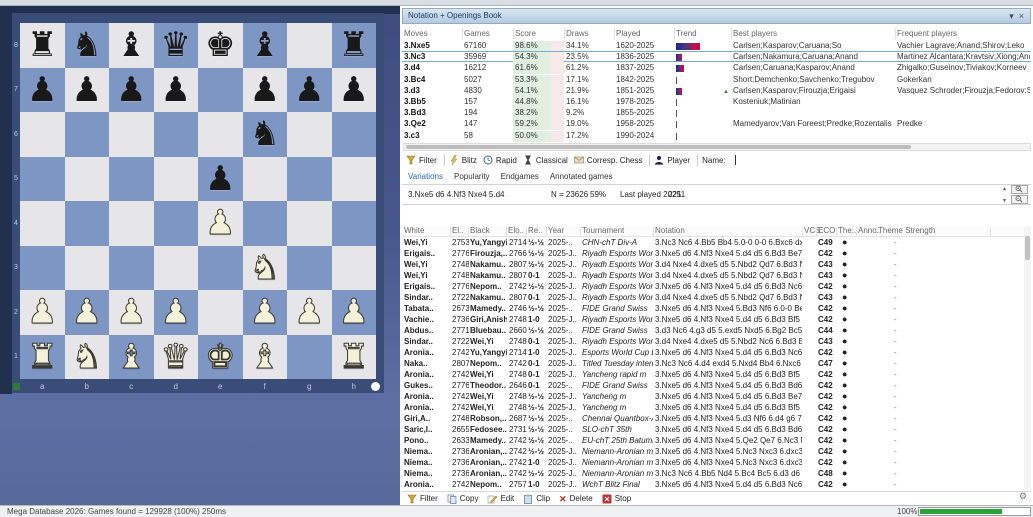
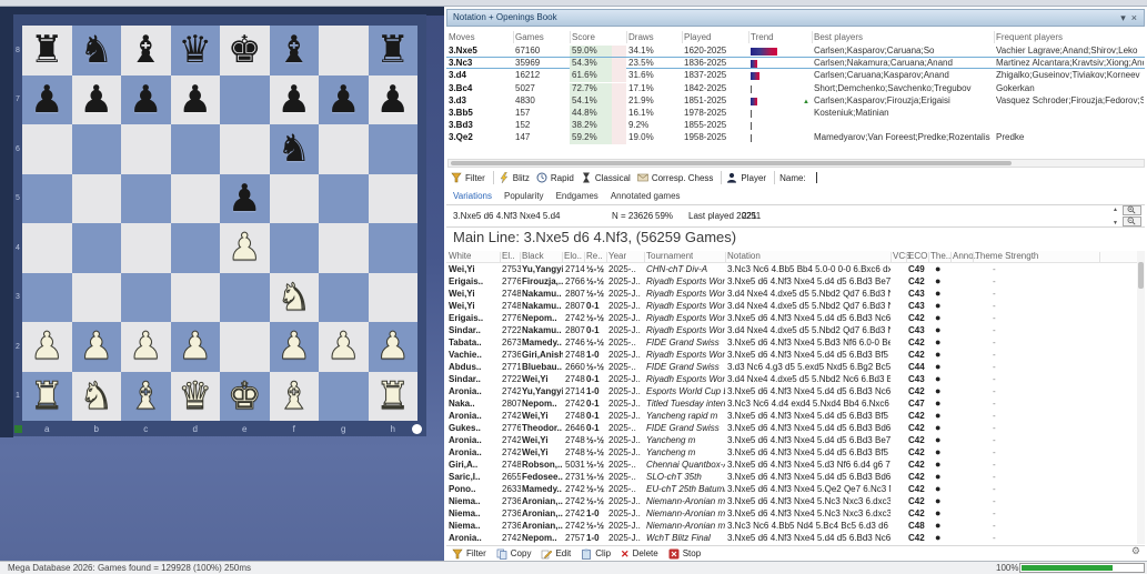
  ♜
  ♞
  ♝
  ♛
  ♚
  ♝
  ♜
  ♟
  ♟
  ♟
  ♟
  ♟
  ♟
  ♟
  ♞
  ♟
  ♟
  ♞
  ♟
  ♟
  ♟
  ♟
  ♟
  ♟
  ♟
  ♜
  ♞
  ♝
  ♛
  ♚
  ♝
  ♜
  a
  b
  c
  d
  e
  f
  g
  h
  Notation + Openings Book
  ▾ ×
  Moves
  Games
  Score
  Draws
  Played
  Trend
  Best players
  Frequent players
  3.Nxe5
  67160
- 98.6%
+ 59.0%
  34.1%
  1620-2025
  Carlsen;Kasparov;Caruana;So
  Vachier Lagrave;Anand;Shirov;Leko
  3.Nc3
  35969
  54.3%
  23.5%
  1836-2025
  Carlsen;Nakamura;Caruana;Anand
  Martinez Alcantara;Kravtsiv;Xiong;An
  3.d4
  16212
  61.6%
- 61.2%
+ 31.6%
  1837-2025
  Carlsen;Caruana;Kasparov;Anand
  Zhigalko;Guseinov;Tiviakov;Korneev
  3.Bc4
  5027
- 53.3%
+ 72.7%
  17.1%
  1842-2025
  Short;Demchenko;Savchenko;Tregubov
  Gokerkan
  3.d3
  4830
  54.1%
  21.9%
  1851-2025
  Carlsen;Kasparov;Firouzja;Erigaisi
  Vasquez Schroder;Firouzja;Fedorov;S
  3.Bb5
  157
  44.8%
  16.1%
  1978-2025
  Kosteniuk;Matinian
  3.Bd3
- 194
+ 152
  38.2%
  9.2%
  1855-2025
  3.Qe2
  147
  59.2%
  19.0%
  1958-2025
  Mamedyarov;Van Foreest;Predke;Rozentalis
  Predke
- 3.c3
- 58
- 50.0%
- 17.2%
- 1990-2024
  Filter
  Blitz
  Rapid
  Classical
  Corresp. Chess
  Player
  Name:
  Variations
  Popularity
  Endgames
  Annotated games
  3.Nxe5 d6 4.Nf3 Nxe4 5.d4
  N = 23626
  59%
  Last played 2025
  2211
+ Main Line: 3.Nxe5 d6 4.Nf3, (56259 Games)
  White
  El..
  Black
  Elo..
  Re..
  Year
  Tournament
  Notation
  VCS
  ECO
  The.
  Anno..
  Theme Strength
  Wei,Yi
  2753
  Yu,Yangyi
  2714
  ½-½
  2025-..
  CHN-chT Div-A
  3.Nc3 Nc6 4.Bb5 Bb4 5.0-0 0-0 6.Bxc6 dx
  C49
  ●
  -
  Erigais..
  2776
  Firouzja,..
  2766
  ½-½
  2025-J..
  3.Nxe5 d6 4.Nf3 Nxe4 5.d4 d5 6.Bd3 Be7
  C42
  ●
  -
  Wei,Yi
  2748
  Nakamu..
  2807
  ½-½
  2025-J..
  3.d4 Nxe4 4.dxe5 d5 5.Nbd2 Qd7 6.Bd3
  C43
  ●
  -
  Wei,Yi
  2748
  Nakamu..
  2807
  0-1
  2025-J..
  3.d4 Nxe4 4.dxe5 d5 5.Nbd2 Qd7 6.Bd3
  C43
  ●
  -
  Erigais..
  2776
  Nepom..
  2742
  ½-½
  2025-J..
  3.Nxe5 d6 4.Nf3 Nxe4 5.d4 d5 6.Bd3 Nc6
  C42
  ●
  -
  Sindar..
  2722
  Nakamu..
  2807
  0-1
  2025-J..
  3.d4 Nxe4 4.dxe5 d5 5.Nbd2 Qd7 6.Bd3
  C43
  ●
  -
  Tabata..
  2673
  Mamedy..
  2746
  ½-½
  2025-..
  FIDE Grand Swiss
  3.Nxe5 d6 4.Nf3 Nxe4 5.Bd3 Nf6 6.0-0 Be
  C42
  ●
  -
  Vachie..
  2736
  Giri,Anish
  2748
  1-0
  2025-J..
  3.Nxe5 d6 4.Nf3 Nxe4 5.d4 d5 6.Bd3 Bf5
  C42
  ●
  -
  Abdus..
  2771
  Bluebau..
  2660
  ½-½
  2025-..
  FIDE Grand Swiss
  3.d3 Nc6 4.g3 d5 5.exd5 Nxd5 6.Bg2 Bc5
  C44
  ●
  -
  Sindar..
  2722
  Wei,Yi
  2748
  0-1
  2025-J..
  3.d4 Nxe4 4.dxe5 d5 5.Nbd2 Nc6 6.Bd3 B
  C43
  ●
  -
  Aronia..
  2742
  Yu,Yangyi
  2714
  1-0
  2025-J..
  3.Nxe5 d6 4.Nf3 Nxe4 5.d4 d5 6.Bd3 Nc6
  C42
  ●
  -
  Naka..
  2807
  Nepom..
  2742
  0-1
  2025-J..
  3.Nc3 Nc6 4.d4 exd4 5.Nxd4 Bb4 6.Nxc6
  C47
  ●
  -
  Aronia..
  2742
  Wei,Yi
  2748
  0-1
  2025-J..
  Yancheng rapid m
  3.Nxe5 d6 4.Nf3 Nxe4 5.d4 d5 6.Bd3 Bf5
  C42
  ●
  -
  Gukes..
  2776
  Theodor..
  2646
  0-1
  2025-..
  FIDE Grand Swiss
  3.Nxe5 d6 4.Nf3 Nxe4 5.d4 d5 6.Bd3 Bd6
  C42
  ●
  -
  Aronia..
  2742
  Wei,Yi
  2748
  ½-½
  2025-J..
  Yancheng m
  3.Nxe5 d6 4.Nf3 Nxe4 5.d4 d5 6.Bd3 Be7
  C42
  ●
  -
  Aronia..
  2742
  Wei,Yi
  2748
  ½-½
  2025-J..
  Yancheng m
  3.Nxe5 d6 4.Nf3 Nxe4 5.d4 d5 6.Bd3 Bf5
  C42
  ●
  -
  Giri,A..
  2748
  Robson,..
- 2687
+ 5031
  ½-½
  2025-..
  Chennai Quantbox-
  3.Nxe5 d6 4.Nf3 Nxe4 5.d3 Nf6 6.d4 g6 7
  C42
  ●
  -
  Saric,I..
  2655
  Fedosee..
  2731
  ½-½
  2025-..
  SLO-chT 35th
  3.Nxe5 d6 4.Nf3 Nxe4 5.d4 d5 6.Bd3 Bd6
  C42
  ●
  -
  Pono..
  2633
  Mamedy..
  2742
  ½-½
  2025-..
  EU-chT 25th Batum
  3.Nxe5 d6 4.Nf3 Nxe4 5.Qe2 Qe7 6.Nc3
  C42
  ●
  -
  Niema..
  2736
  Aronian,..
  2742
  ½-½
  2025-J..
  Niemann-Aronian m
  3.Nxe5 d6 4.Nf3 Nxe4 5.Nc3 Nxc3 6.dxc3
  C42
  ●
  -
  Niema..
  2736
  Aronian,..
  2742
  1-0
  2025-J..
  Niemann-Aronian m
  3.Nxe5 d6 4.Nf3 Nxe4 5.Nc3 Nxc3 6.dxc3
  C42
  ●
  -
  Niema..
  2736
  Aronian,..
  2742
  ½-½
  2025-J..
  Niemann-Aronian m
  3.Nc3 Nc6 4.Bb5 Nd4 5.Bc4 Bc5 6.d3 d6
  C48
  ●
  -
  Aronia..
  2742
  Nepom..
  2757
  1-0
  2025-J..
  WchT Blitz Final
  3.Nxe5 d6 4.Nf3 Nxe4 5.d4 d5 6.Bd3 Nc6
  C42
  ●
  -
  Filter
  Copy
  Edit
  Clip
  ✕
  Delete
  Stop
  ⚙
  Mega Database 2026: Games found = 129928 (100%) 250ms
  100%
